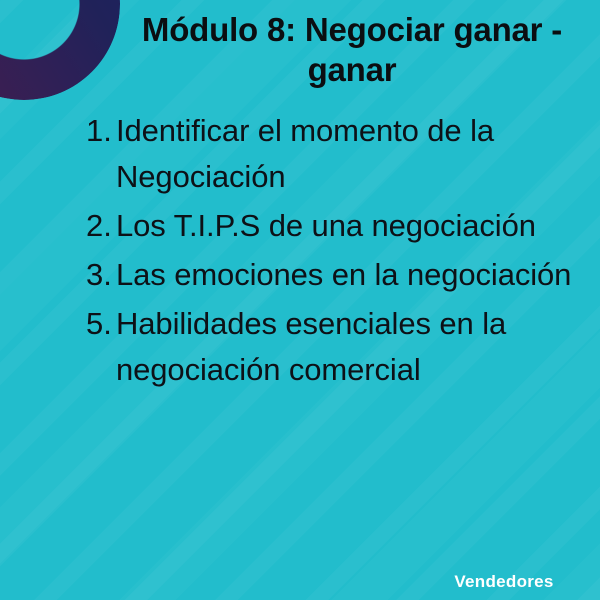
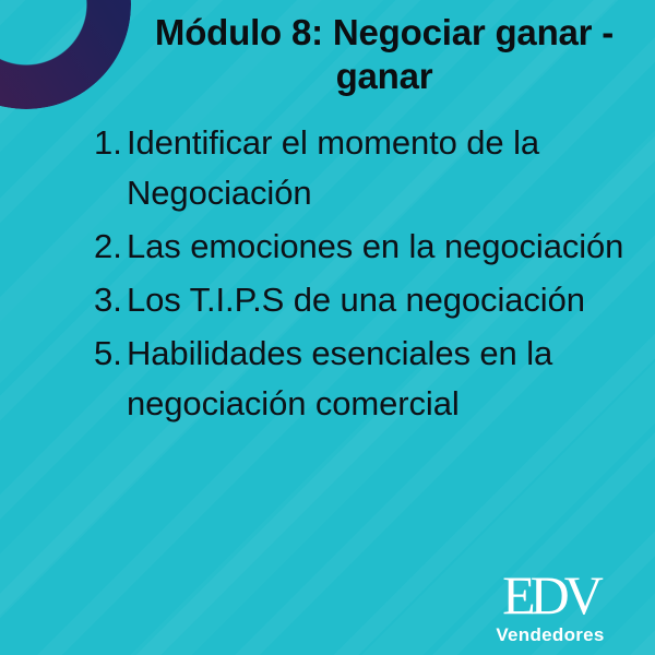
  Módulo 8: Negociar ganar - ganar
  1.
  Identificar el momento de la Negociación
  2.
- Los T.I.P.S de una negociación
+ Las emociones en la negociación
  3.
- Las emociones en la negociación
+ Los T.I.P.S de una negociación
  5.
  Habilidades esenciales en la negociación comercial
+ EDV
  Vendedores
